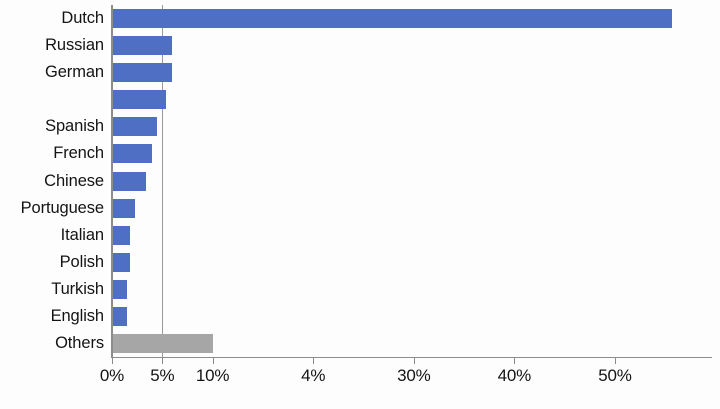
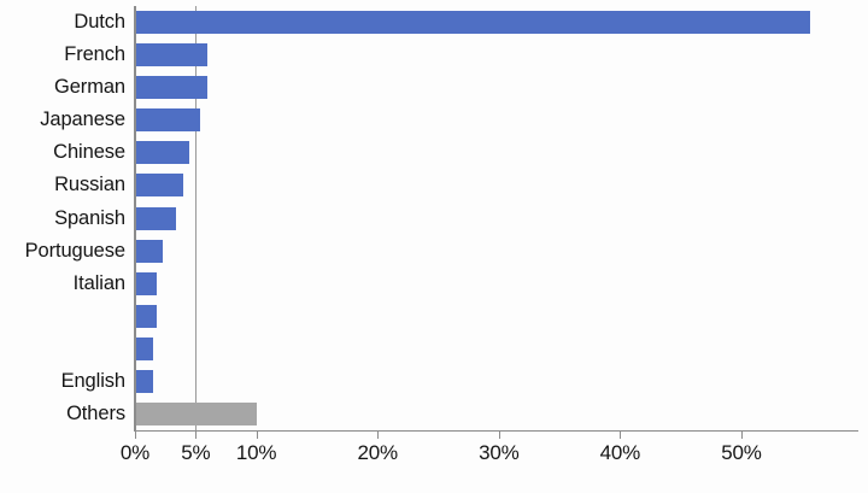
  Dutch
- Russian
+ French
  German
+ Japanese
- Spanish
+ Chinese
- French
+ Russian
- Chinese
+ Spanish
  Portuguese
  Italian
- Polish
- Turkish
  English
  Others
  0%
  5%
  10%
- 4%
+ 20%
  30%
  40%
  50%
